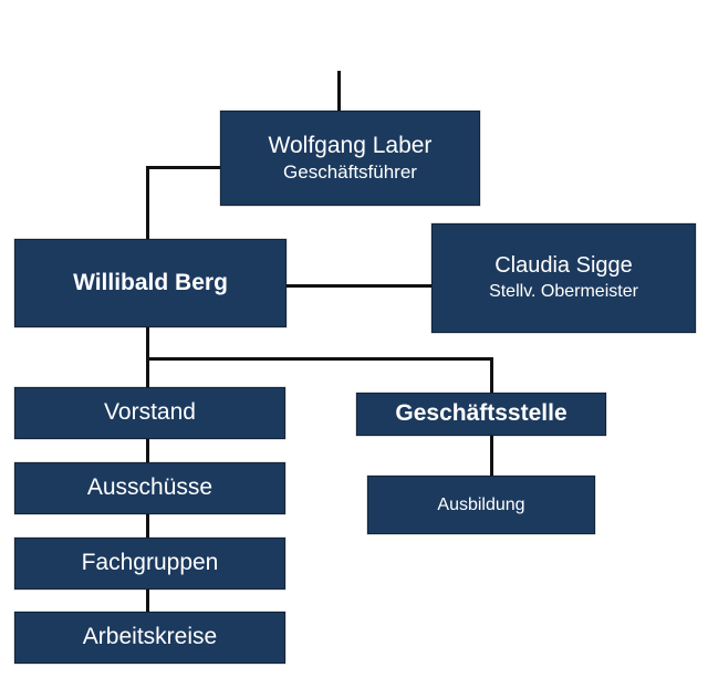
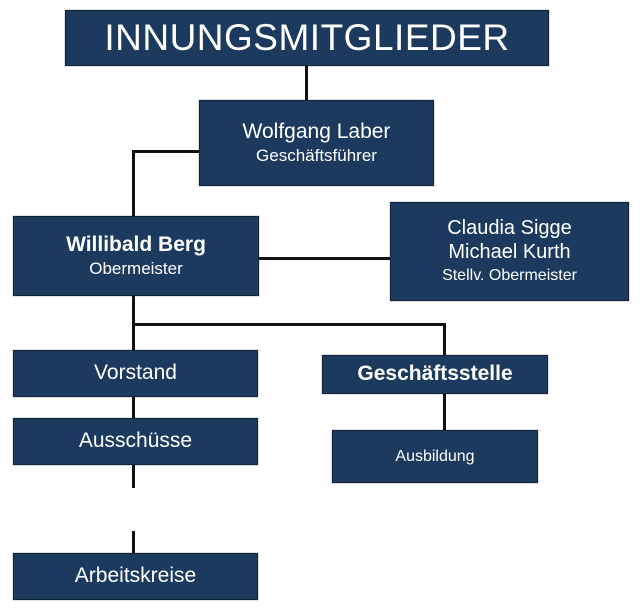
+ INNUNGSMITGLIEDER
  Wolfgang Laber
  Geschäftsführer
  Willibald Berg
+ Obermeister
  Claudia Sigge
+ Michael Kurth
  Stellv. Obermeister
  Vorstand
  Ausschüsse
- Fachgruppen
  Arbeitskreise
  Geschäftsstelle
  Ausbildung
